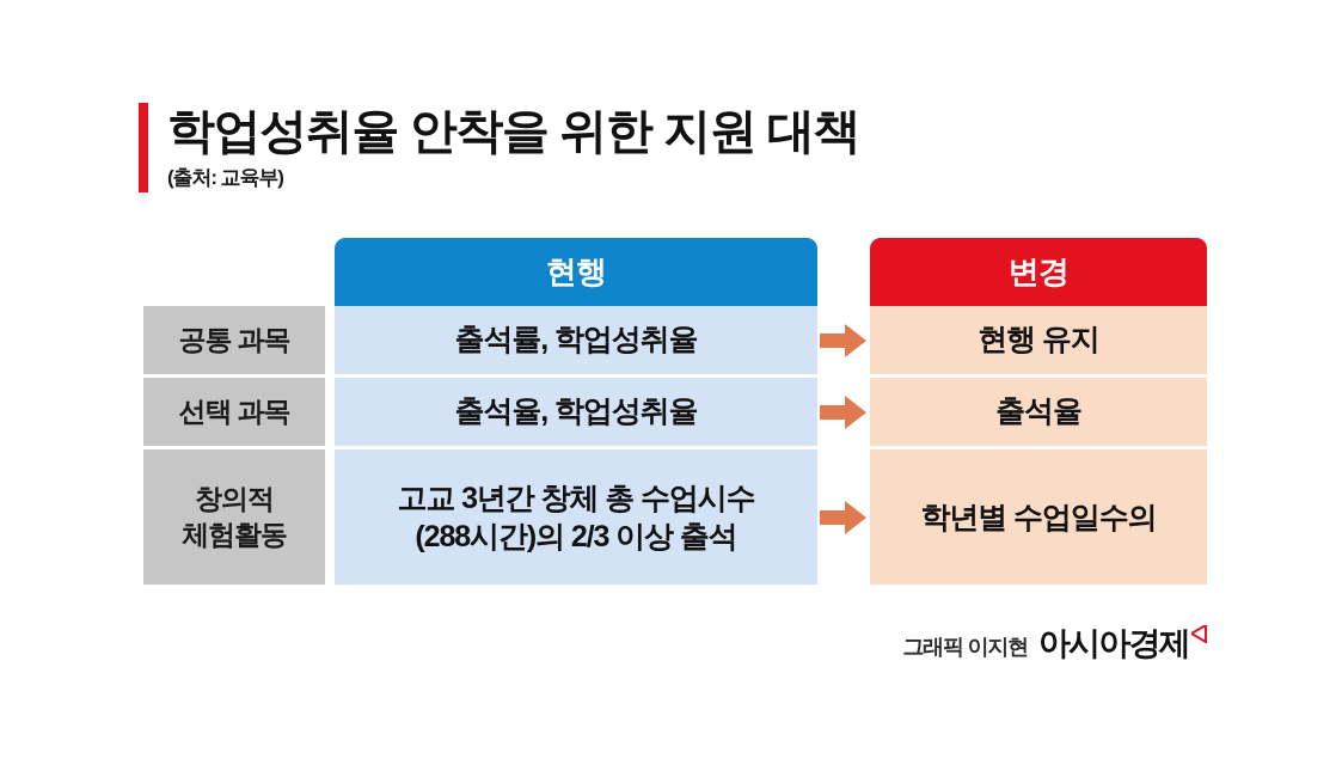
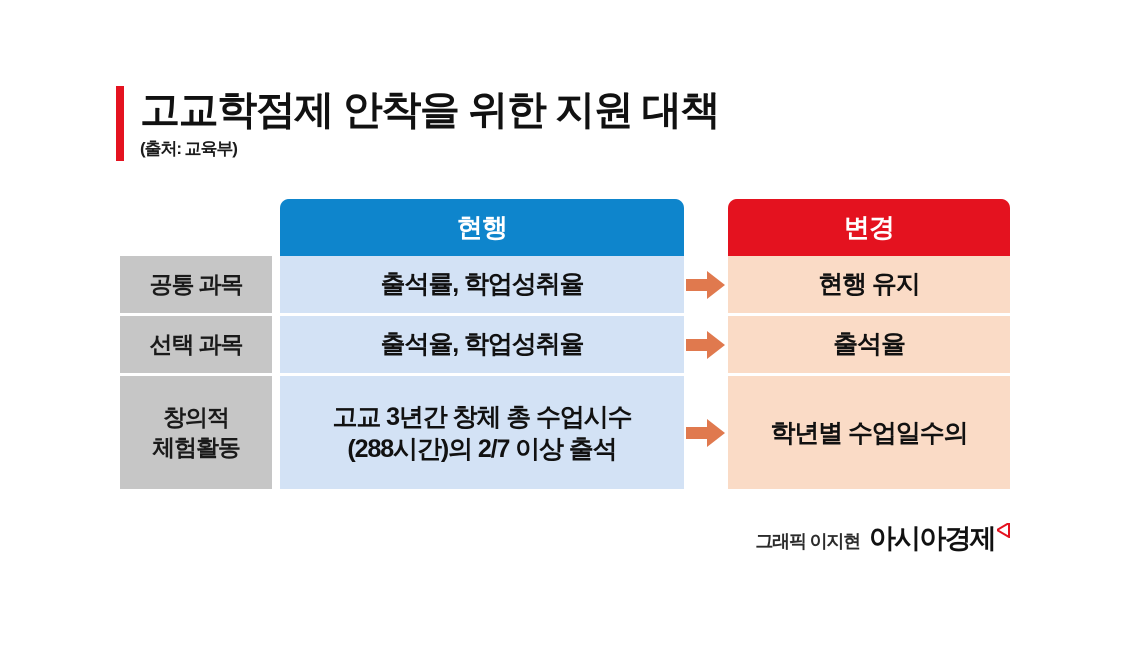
- 학업성취율 안착을 위한 지원 대책
+ 고교학점제 안착을 위한 지원 대책
  (출처: 교육부)
  공통 과목
  선택 과목
  창의적
  체험활동
  현행
  출석률, 학업성취율
  출석율, 학업성취율
  고교 3년간 창체 총 수업시수
- (288시간)의 2/3 이상 출석
+ (288시간)의 2/7 이상 출석
  변경
  현행 유지
  출석율
  학년별 수업일수의
  그래픽 이지현
  아시아경제
